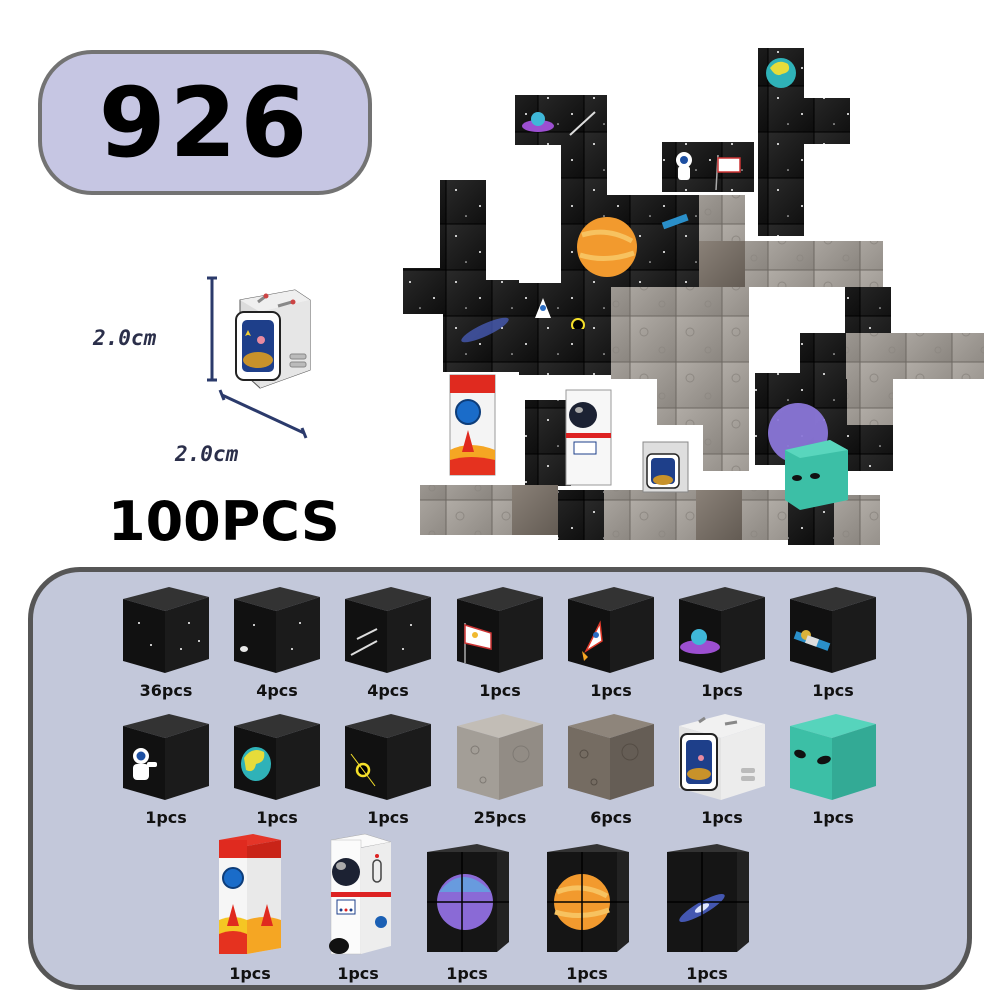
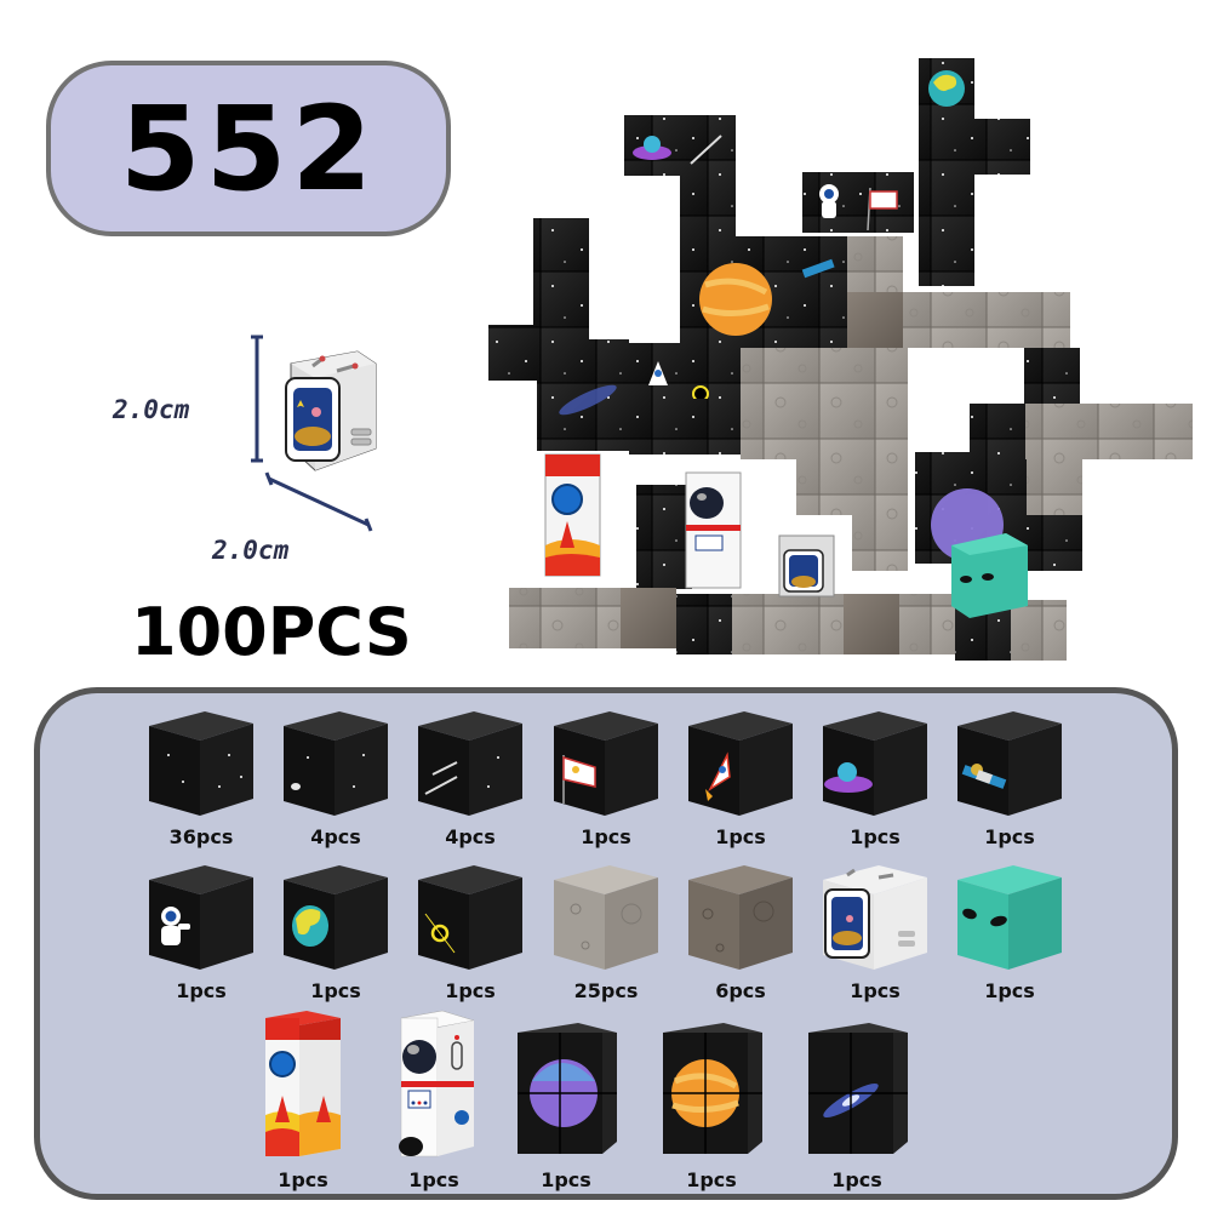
- 926
+ 552
  2.0cm
  2.0cm
  100PCS
  36pcs
  4pcs
  4pcs
  1pcs
  1pcs
  1pcs
  1pcs
  1pcs
  1pcs
  1pcs
  25pcs
  6pcs
  1pcs
  1pcs
  1pcs
  1pcs
  1pcs
  1pcs
  1pcs
